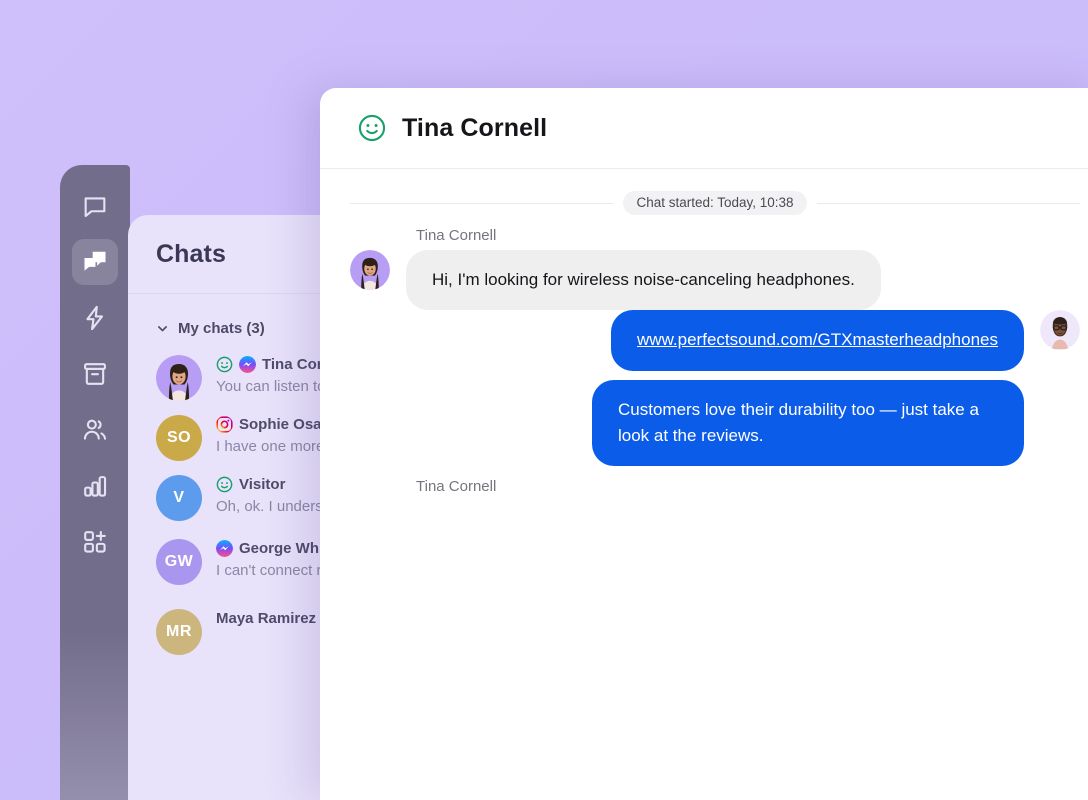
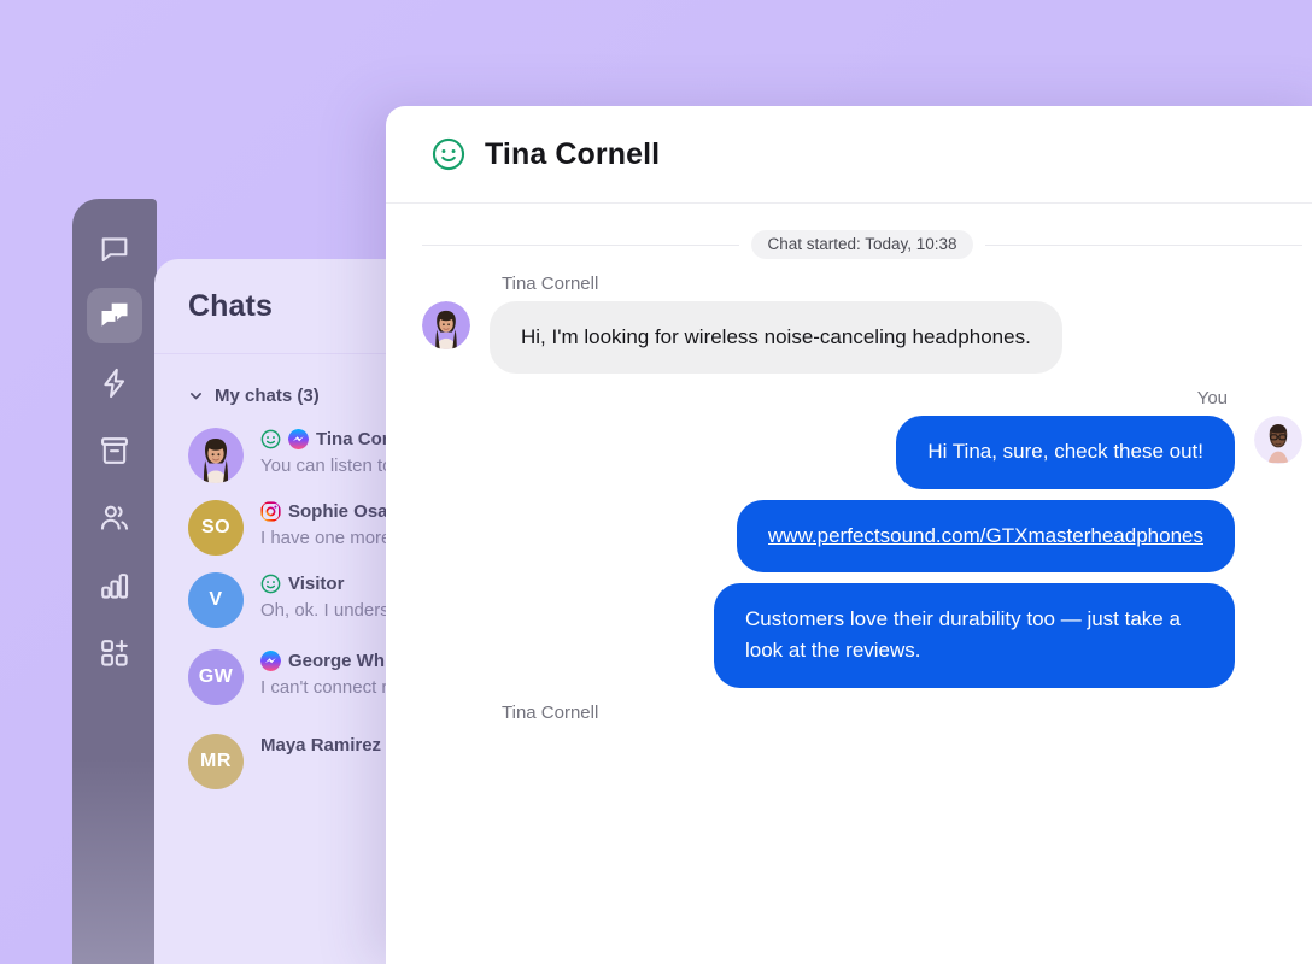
  Chats
  My chats (3)
  You can listen t
  SO
  Sophie Osa
  I have one mor
  V
  Visitor
  Oh, ok. I unders
  GW
  George Wh
  I can't connect r
  MR
  Maya Ramirez
  Tina Cornell
  Chat started: Today, 10:38
  Tina Cornell
  Hi, I'm looking for wireless noise-canceling headphones.
+ You
+ Hi Tina, sure, check these out!
  www.perfectsound.com/GTXmasterheadphones
  Customers love their durability too — just take a look at the reviews.
  Tina Cornell
